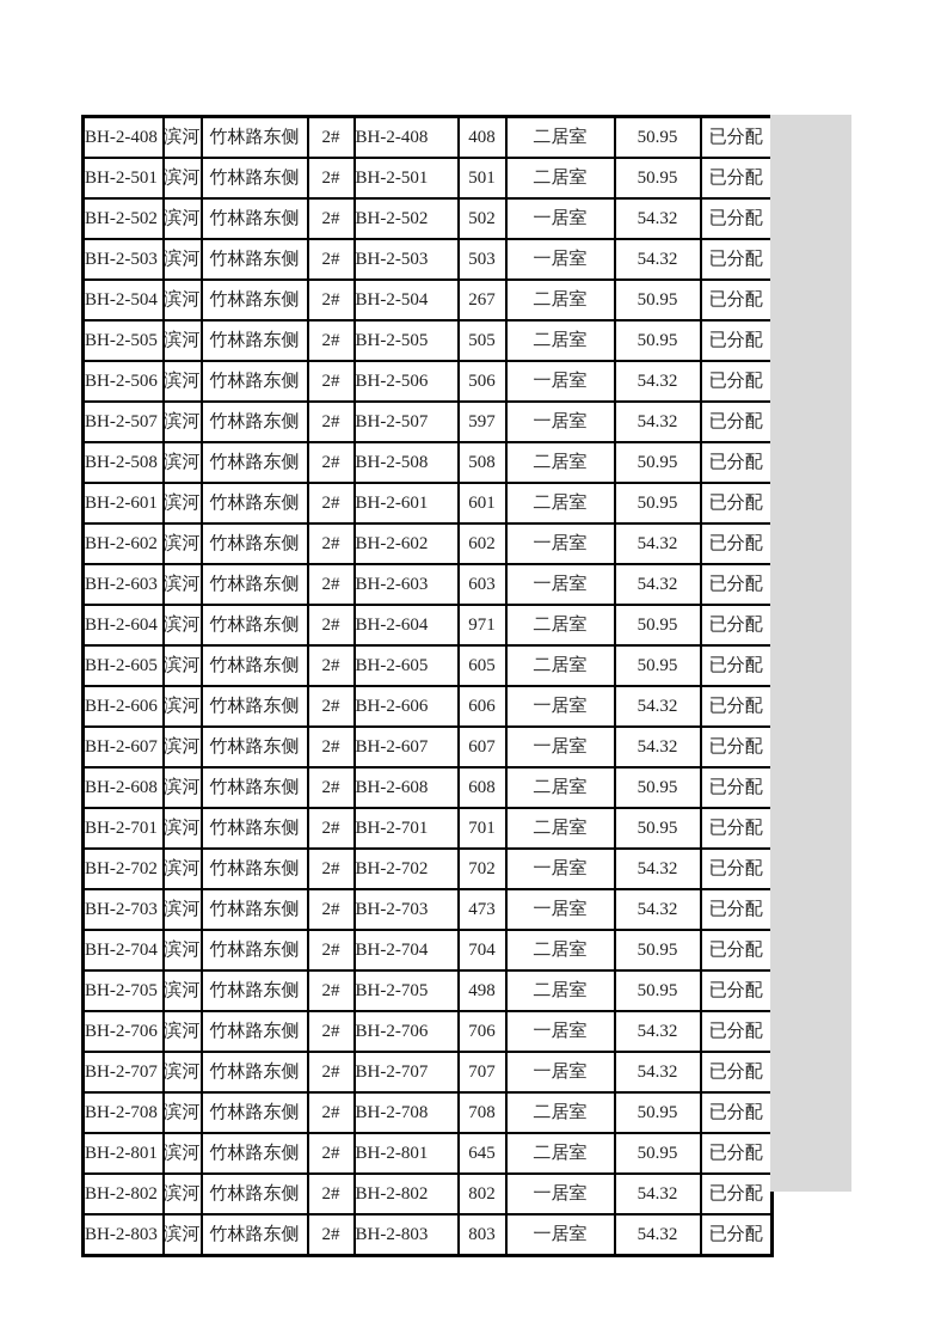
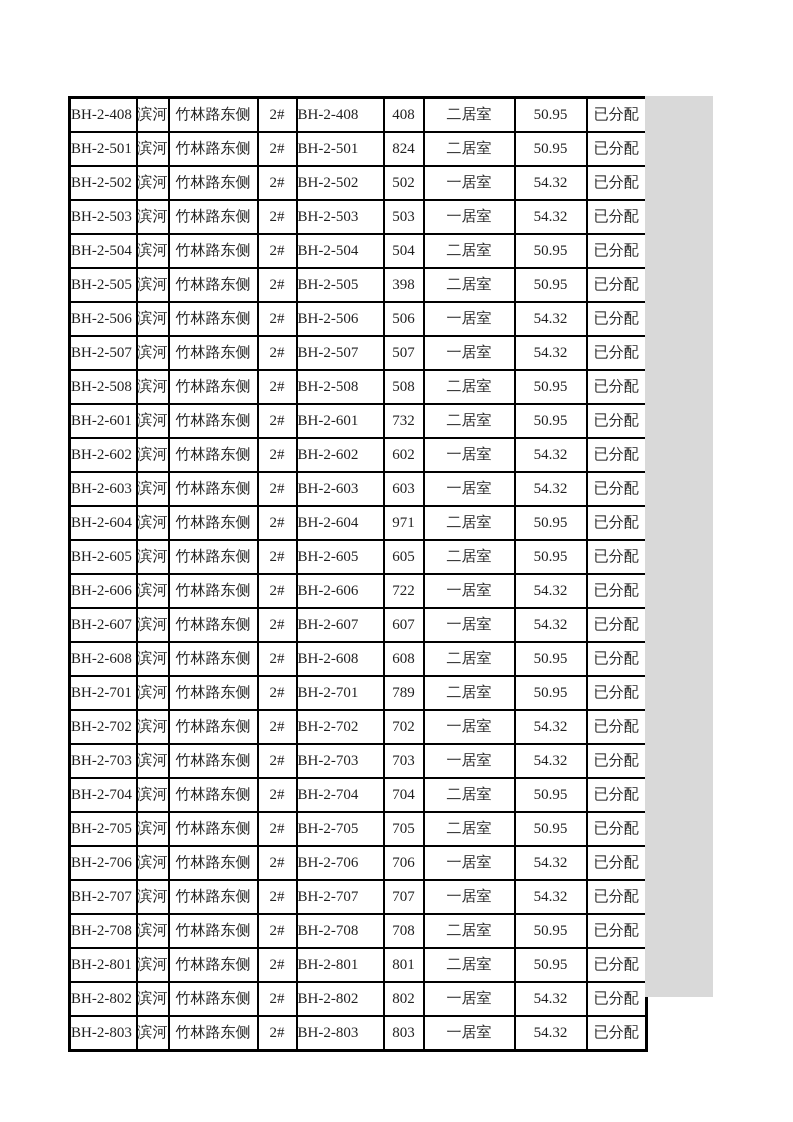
  BH-2-408	滨河	竹林路东侧	2#	BH-2-408	408	二居室	50.95	已分配
- BH-2-501	滨河	竹林路东侧	2#	BH-2-501	501	二居室	50.95	已分配
+ BH-2-501	滨河	竹林路东侧	2#	BH-2-501	824	二居室	50.95	已分配
  BH-2-502	滨河	竹林路东侧	2#	BH-2-502	502	一居室	54.32	已分配
  BH-2-503	滨河	竹林路东侧	2#	BH-2-503	503	一居室	54.32	已分配
- BH-2-504	滨河	竹林路东侧	2#	BH-2-504	267	二居室	50.95	已分配
+ BH-2-504	滨河	竹林路东侧	2#	BH-2-504	504	二居室	50.95	已分配
- BH-2-505	滨河	竹林路东侧	2#	BH-2-505	505	二居室	50.95	已分配
+ BH-2-505	滨河	竹林路东侧	2#	BH-2-505	398	二居室	50.95	已分配
  BH-2-506	滨河	竹林路东侧	2#	BH-2-506	506	一居室	54.32	已分配
- BH-2-507	滨河	竹林路东侧	2#	BH-2-507	597	一居室	54.32	已分配
+ BH-2-507	滨河	竹林路东侧	2#	BH-2-507	507	一居室	54.32	已分配
  BH-2-508	滨河	竹林路东侧	2#	BH-2-508	508	二居室	50.95	已分配
- BH-2-601	滨河	竹林路东侧	2#	BH-2-601	601	二居室	50.95	已分配
+ BH-2-601	滨河	竹林路东侧	2#	BH-2-601	732	二居室	50.95	已分配
  BH-2-602	滨河	竹林路东侧	2#	BH-2-602	602	一居室	54.32	已分配
  BH-2-603	滨河	竹林路东侧	2#	BH-2-603	603	一居室	54.32	已分配
  BH-2-604	滨河	竹林路东侧	2#	BH-2-604	971	二居室	50.95	已分配
  BH-2-605	滨河	竹林路东侧	2#	BH-2-605	605	二居室	50.95	已分配
- BH-2-606	滨河	竹林路东侧	2#	BH-2-606	606	一居室	54.32	已分配
+ BH-2-606	滨河	竹林路东侧	2#	BH-2-606	722	一居室	54.32	已分配
  BH-2-607	滨河	竹林路东侧	2#	BH-2-607	607	一居室	54.32	已分配
  BH-2-608	滨河	竹林路东侧	2#	BH-2-608	608	二居室	50.95	已分配
- BH-2-701	滨河	竹林路东侧	2#	BH-2-701	701	二居室	50.95	已分配
+ BH-2-701	滨河	竹林路东侧	2#	BH-2-701	789	二居室	50.95	已分配
  BH-2-702	滨河	竹林路东侧	2#	BH-2-702	702	一居室	54.32	已分配
- BH-2-703	滨河	竹林路东侧	2#	BH-2-703	473	一居室	54.32	已分配
+ BH-2-703	滨河	竹林路东侧	2#	BH-2-703	703	一居室	54.32	已分配
  BH-2-704	滨河	竹林路东侧	2#	BH-2-704	704	二居室	50.95	已分配
- BH-2-705	滨河	竹林路东侧	2#	BH-2-705	498	二居室	50.95	已分配
+ BH-2-705	滨河	竹林路东侧	2#	BH-2-705	705	二居室	50.95	已分配
  BH-2-706	滨河	竹林路东侧	2#	BH-2-706	706	一居室	54.32	已分配
  BH-2-707	滨河	竹林路东侧	2#	BH-2-707	707	一居室	54.32	已分配
  BH-2-708	滨河	竹林路东侧	2#	BH-2-708	708	二居室	50.95	已分配
- BH-2-801	滨河	竹林路东侧	2#	BH-2-801	645	二居室	50.95	已分配
+ BH-2-801	滨河	竹林路东侧	2#	BH-2-801	801	二居室	50.95	已分配
  BH-2-802	滨河	竹林路东侧	2#	BH-2-802	802	一居室	54.32	已分配
  BH-2-803	滨河	竹林路东侧	2#	BH-2-803	803	一居室	54.32	已分配
